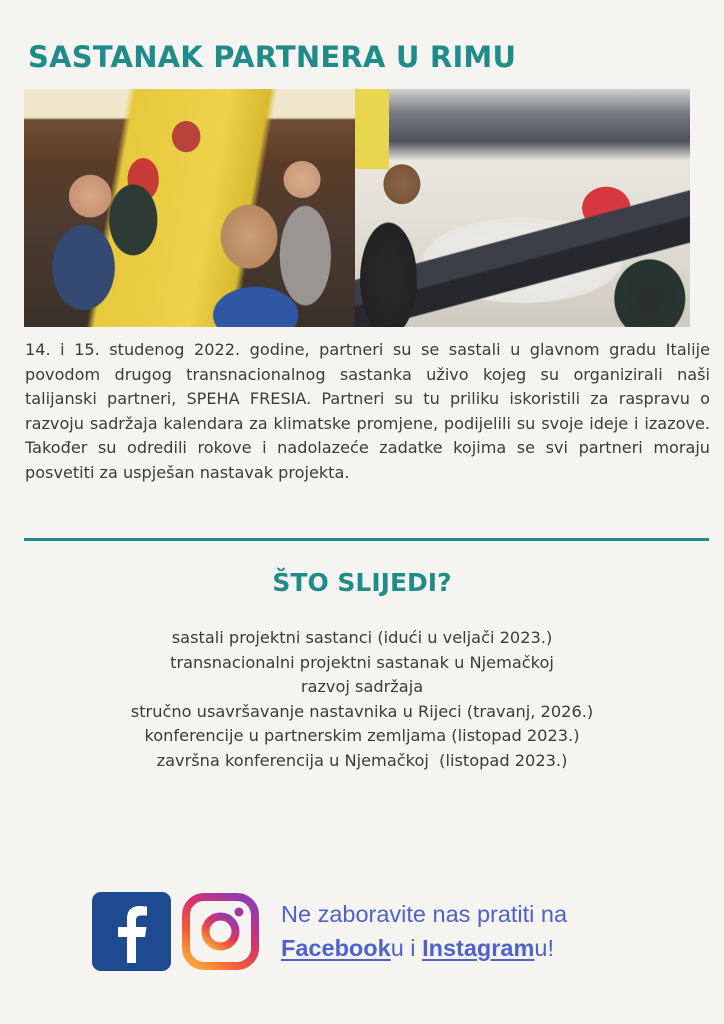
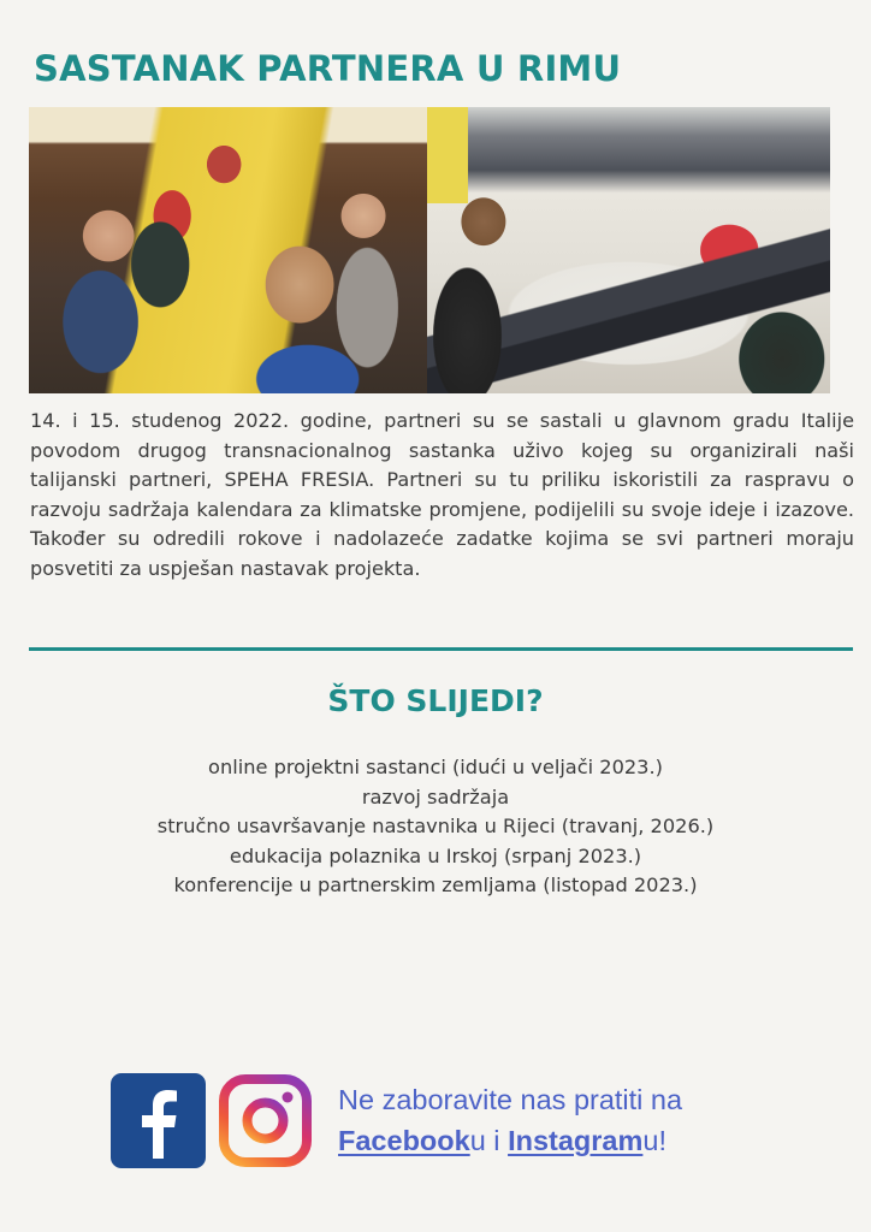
  SASTANAK PARTNERA U RIMU
  14. i 15. studenog 2022. godine, partneri su se sastali u glavnom gradu Italije povodom drugog transnacionalnog sastanka uživo kojeg su organizirali naši talijanski partneri, SPEHA FRESIA. Partneri su tu priliku iskoristili za raspravu o razvoju sadržaja kalendara za klimatske promjene, podijelili su svoje ideje i izazove. Također su odredili rokove i nadolazeće zadatke kojima se svi partneri moraju posvetiti za uspješan nastavak projekta.
  ŠTO SLIJEDI?
- sastali projektni sastanci (idući u veljači 2023.)
+ online projektni sastanci (idući u veljači 2023.)
- transnacionalni projektni sastanak u Njemačkoj
  razvoj sadržaja
  stručno usavršavanje nastavnika u Rijeci (travanj, 2026.)
+ edukacija polaznika u Irskoj (srpanj 2023.)
  konferencije u partnerskim zemljama (listopad 2023.)
- završna konferencija u Njemačkoj (listopad 2023.)
  Ne zaboravite nas pratiti na
  Facebooku i Instagramu!
